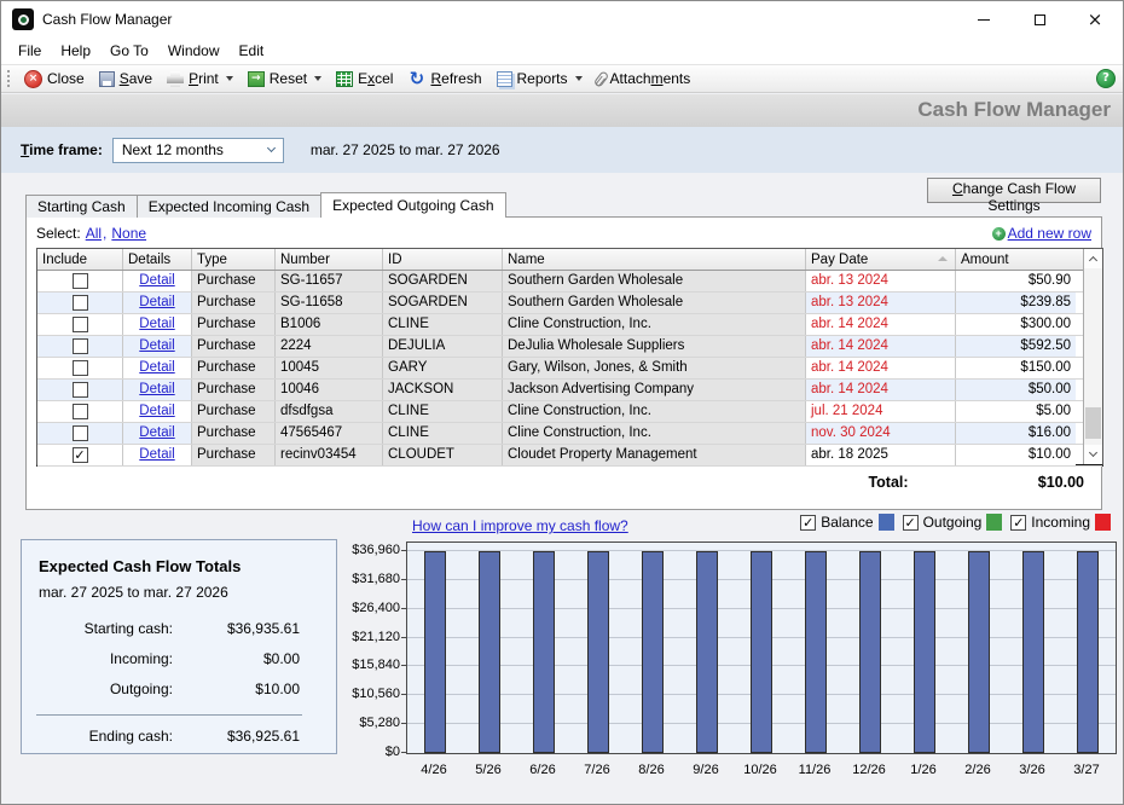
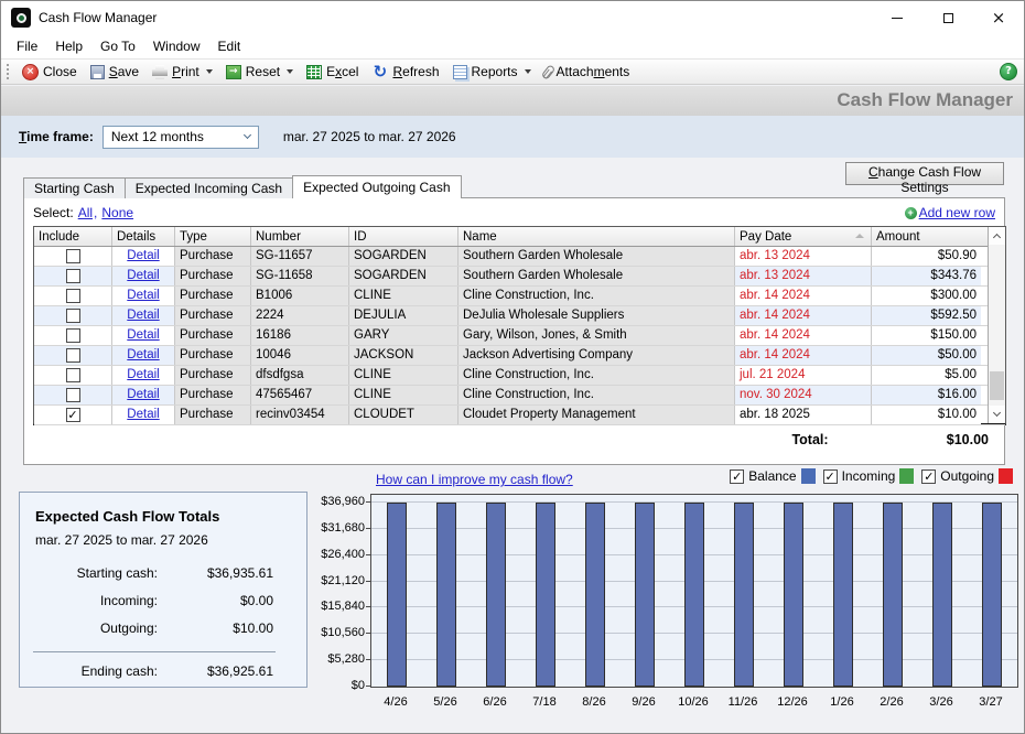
  Cash Flow Manager
  ×
  File
  Help
  Go To
  Window
  Edit
  ×
  Close
  Save
  Print
  →
  Reset
  Excel
  ↻
  Refresh
  Reports
  Attachments
  ?
  Cash Flow Manager
  Time frame:
  Next 12 months
  mar. 27 2025 to mar. 27 2026
  Change Cash Flow Settings
  Starting Cash
  Expected Incoming Cash
  Expected Outgoing Cash
  Select:
  All
  ,
  None
  +
  Add new row
  Include
  Details
  Type
  Number
  ID
  Name
  Pay Date
  Amount
  Detail
  Purchase
  SG-11657
  SOGARDEN
  Southern Garden Wholesale
  abr. 13 2024
  $50.90
  Detail
  Purchase
  SG-11658
  SOGARDEN
  Southern Garden Wholesale
  abr. 13 2024
- $239.85
+ $343.76
  Detail
  Purchase
  B1006
  CLINE
  Cline Construction, Inc.
  abr. 14 2024
  $300.00
  Detail
  Purchase
  2224
  DEJULIA
  DeJulia Wholesale Suppliers
  abr. 14 2024
  $592.50
  Detail
  Purchase
- 10045
+ 16186
  GARY
  Gary, Wilson, Jones, & Smith
  abr. 14 2024
  $150.00
  Detail
  Purchase
  10046
  JACKSON
  Jackson Advertising Company
  abr. 14 2024
  $50.00
  Detail
  Purchase
  dfsdfgsa
  CLINE
  Cline Construction, Inc.
  jul. 21 2024
  $5.00
  Detail
  Purchase
  47565467
  CLINE
  Cline Construction, Inc.
  nov. 30 2024
  $16.00
  ✓
  Detail
  Purchase
  recinv03454
  CLOUDET
  Cloudet Property Management
  abr. 18 2025
  $10.00
  Total:
  $10.00
  Expected Cash Flow Totals
  mar. 27 2025 to mar. 27 2026
  Starting cash:
  $36,935.61
  Incoming:
  $0.00
  Outgoing:
  $10.00
  Ending cash:
  $36,925.61
  How can I improve my cash flow?
  ✓
  Balance
  ✓
- Outgoing
+ Incoming
  ✓
- Incoming
+ Outgoing
  $0
  $5,280
  $10,560
  $15,840
  $21,120
  $26,400
  $31,680
  $36,960
  4/26
  5/26
  6/26
- 7/26
+ 7/18
  8/26
  9/26
  10/26
  11/26
  12/26
  1/26
  2/26
  3/26
  3/27
